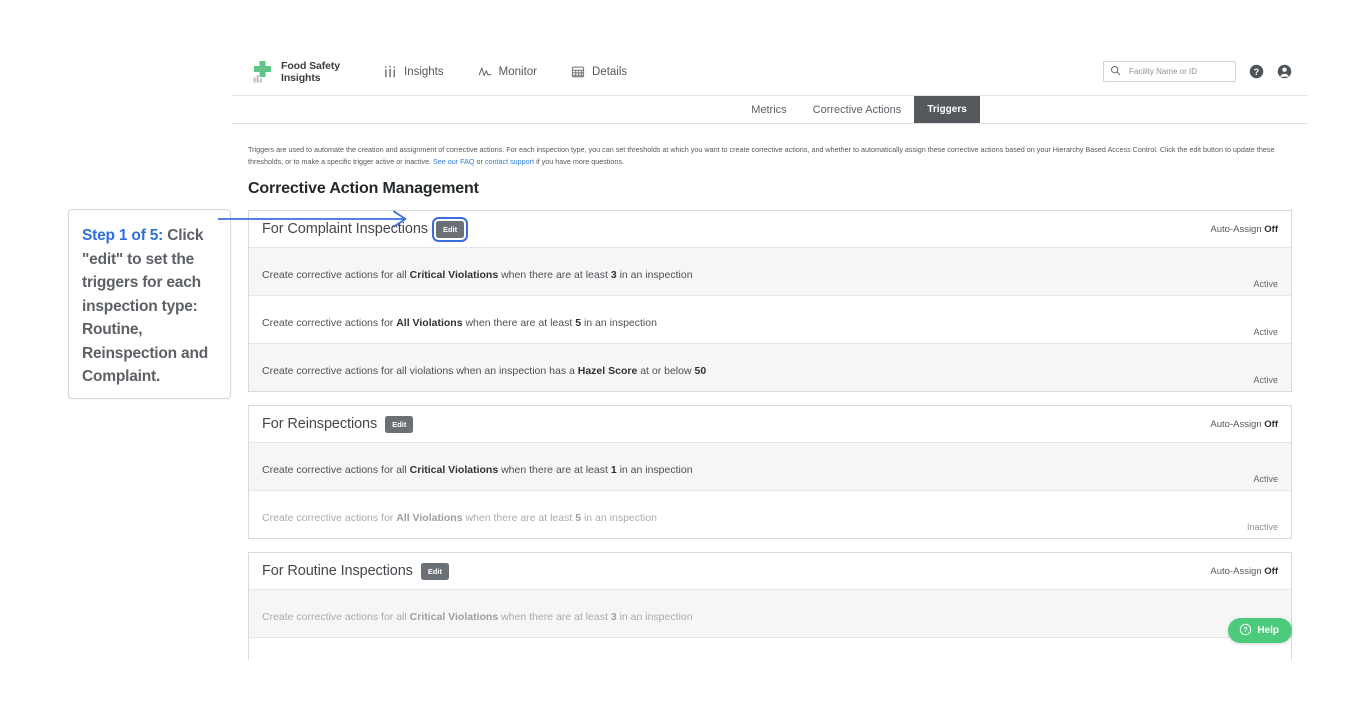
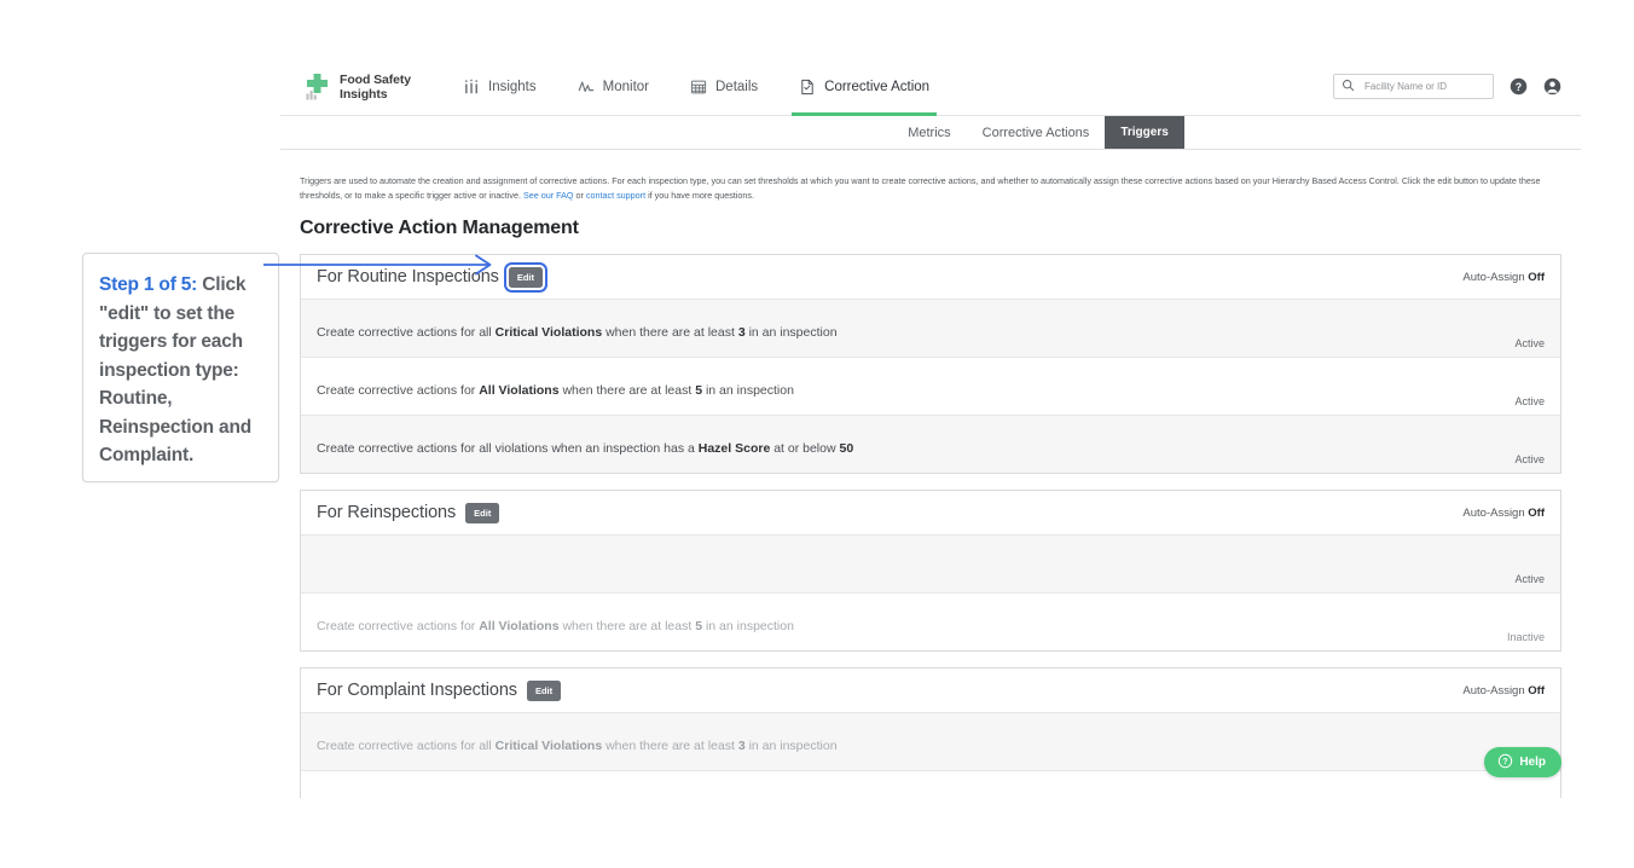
  Food Safety
  Insights
  Insights
  Monitor
  Details
+ Corrective Action
  Facility Name or ID
  ?
  Metrics
  Corrective Actions
  Triggers
  Triggers are used to automate the creation and assignment of corrective actions. For each inspection type, you can set thresholds at which you want to create corrective actions, and whether to automatically assign these corrective actions based on your Hierarchy Based Access Control. Click the edit button to update these thresholds, or to make a specific trigger active or inactive. See our FAQ or contact support if you have more questions.
  Corrective Action Management
- For Complaint Inspections
+ For Routine Inspections
  Edit
  Auto-Assign Off
  Create corrective actions for all Critical Violations when there are at least 3 in an inspection
  Active
  Create corrective actions for All Violations when there are at least 5 in an inspection
  Active
  Create corrective actions for all violations when an inspection has a Hazel Score at or below 50
  Active
  For Reinspections
  Edit
  Auto-Assign Off
- Create corrective actions for all Critical Violations when there are at least 1 in an inspection
  Active
  Create corrective actions for All Violations when there are at least 5 in an inspection
  Inactive
- For Routine Inspections
+ For Complaint Inspections
  Edit
  Auto-Assign Off
  Create corrective actions for all Critical Violations when there are at least 3 in an inspection
  Help
  Step 1 of 5: Click "edit" to set the triggers for each inspection type: Routine, Reinspection and Complaint.
